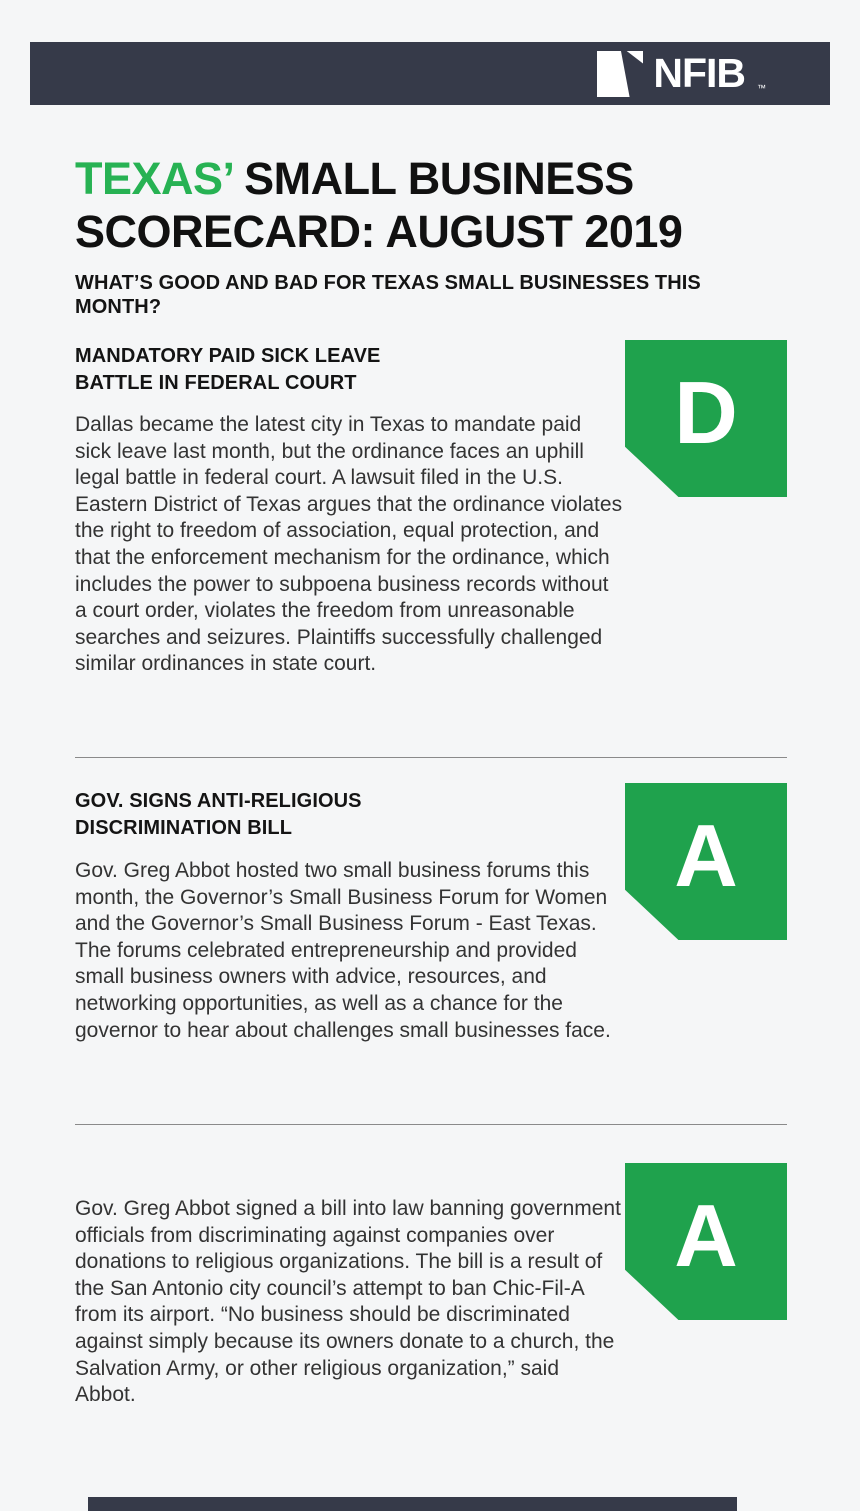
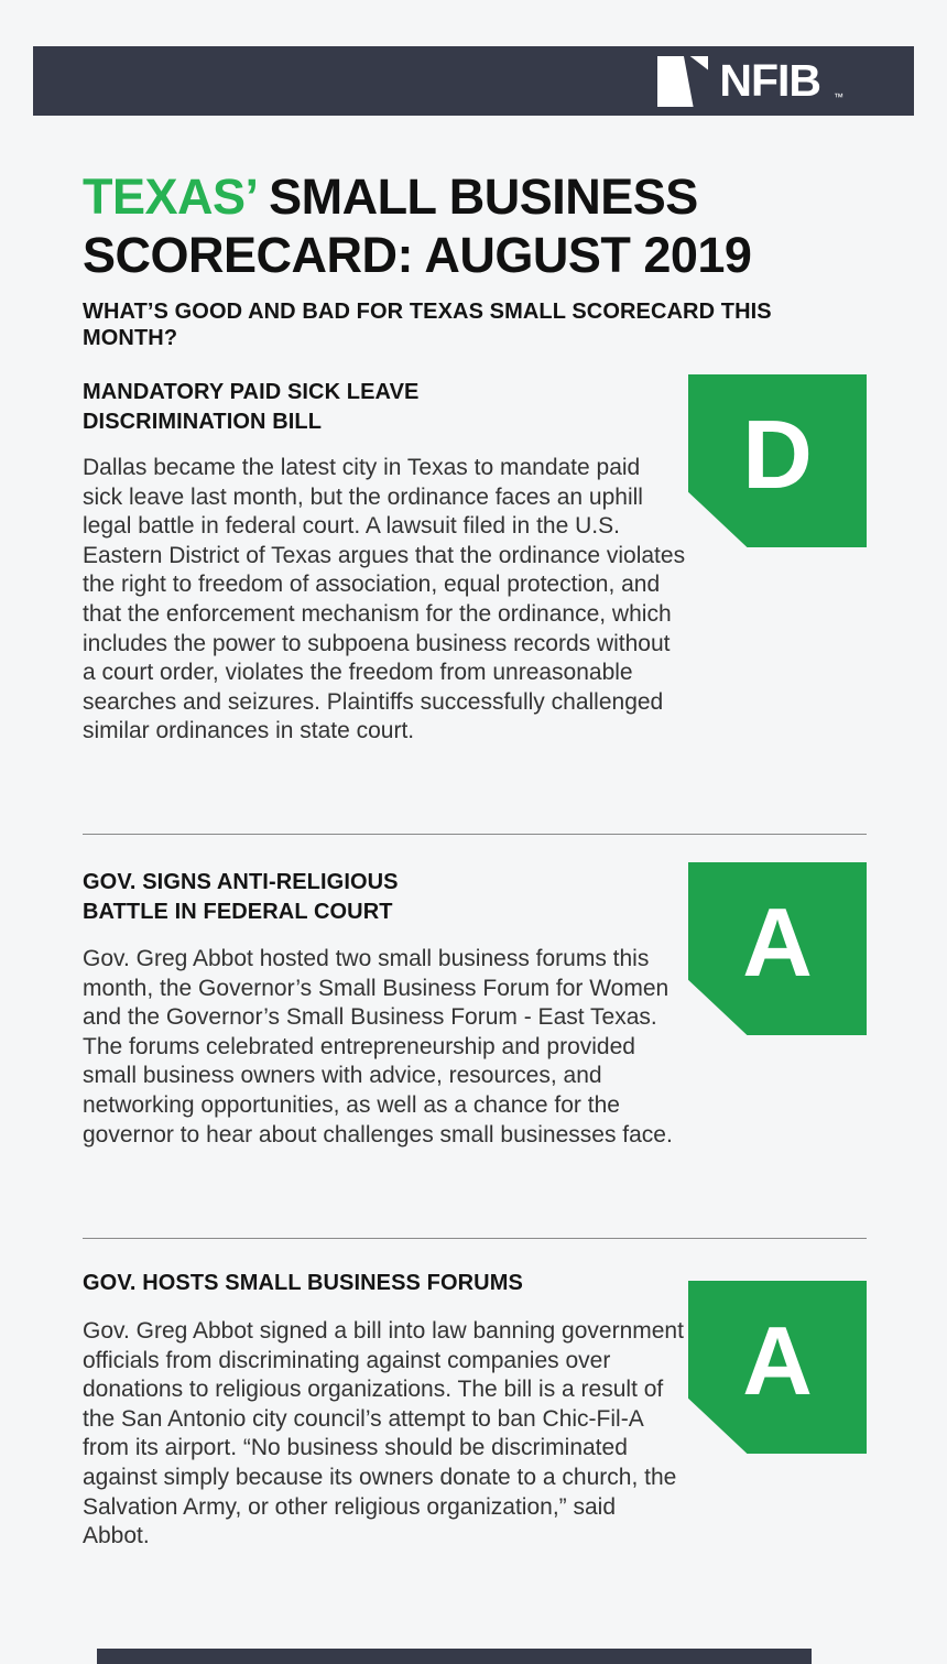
  NFIB
  ™
  TEXAS’ SMALL BUSINESS
  SCORECARD: AUGUST 2019
- WHAT’S GOOD AND BAD FOR TEXAS SMALL BUSINESSES THIS
+ WHAT’S GOOD AND BAD FOR TEXAS SMALL SCORECARD THIS
  MONTH?
  MANDATORY PAID SICK LEAVE
- BATTLE IN FEDERAL COURT
+ DISCRIMINATION BILL
  D
  Dallas became the latest city in Texas to mandate paid sick leave last month, but the ordinance faces an uphill legal battle in federal court. A lawsuit filed in the U.S. Eastern District of Texas argues that the ordinance violates the right to freedom of association, equal protection, and that the enforcement mechanism for the ordinance, which includes the power to subpoena business records without a court order, violates the freedom from unreasonable searches and seizures. Plaintiffs successfully challenged similar ordinances in state court.
  GOV. SIGNS ANTI-RELIGIOUS
- DISCRIMINATION BILL
+ BATTLE IN FEDERAL COURT
  A
  Gov. Greg Abbot hosted two small business forums this month, the Governor’s Small Business Forum for Women and the Governor’s Small Business Forum - East Texas. The forums celebrated entrepreneurship and provided small business owners with advice, resources, and networking opportunities, as well as a chance for the governor to hear about challenges small businesses face.
+ GOV. HOSTS SMALL BUSINESS FORUMS
  A
  Gov. Greg Abbot signed a bill into law banning government officials from discriminating against companies over donations to religious organizations. The bill is a result of the San Antonio city council’s attempt to ban Chic-Fil-A from its airport. “No business should be discriminated against simply because its owners donate to a church, the Salvation Army, or other religious organization,” said Abbot.
